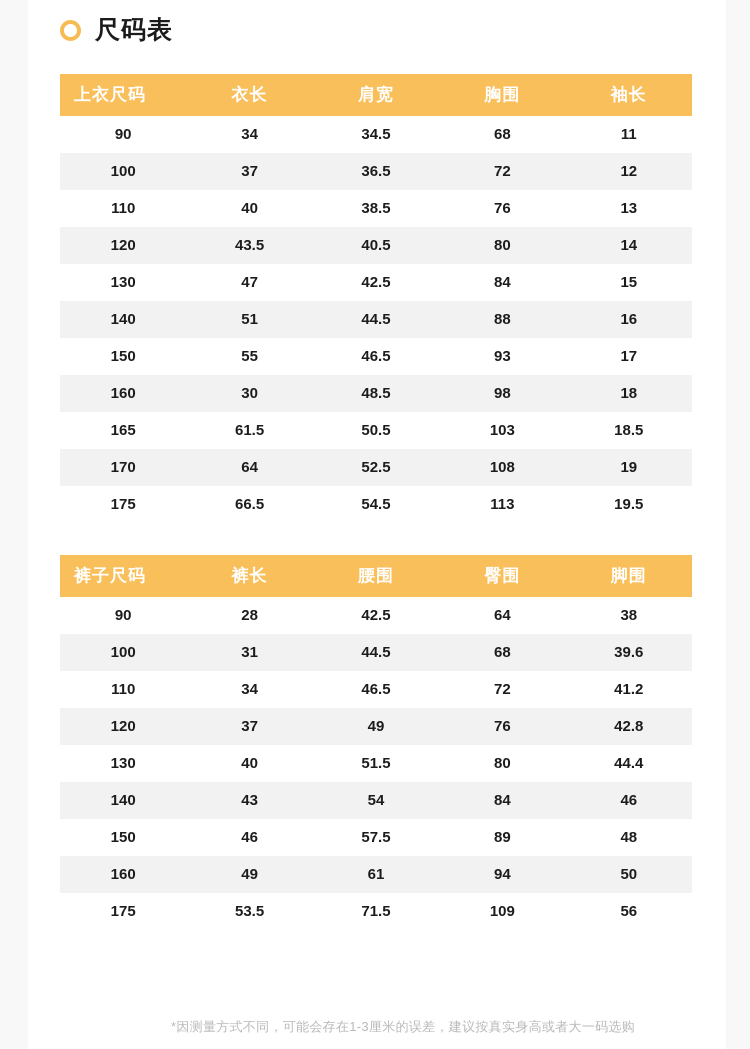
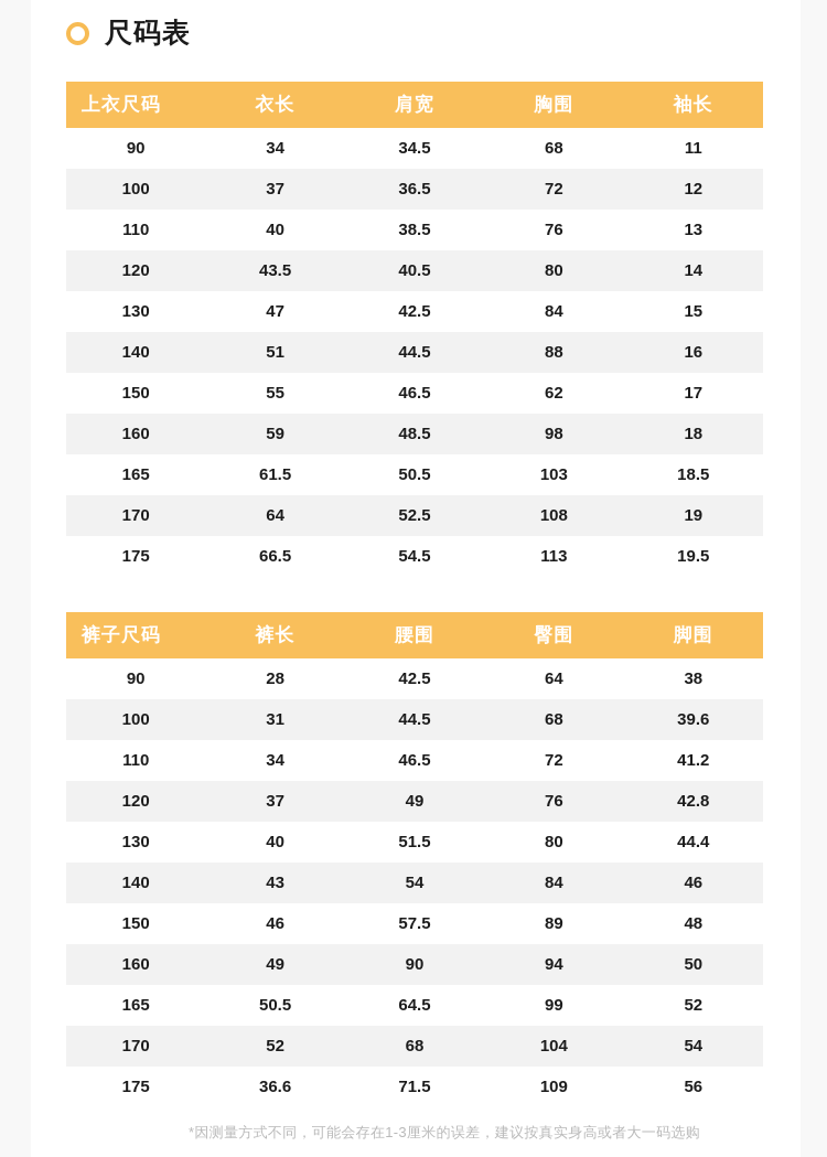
  尺码表
  上衣尺码	衣长	肩宽	胸围	袖长
  90	34	34.5	68	11
  100	37	36.5	72	12
  110	40	38.5	76	13
  120	43.5	40.5	80	14
  130	47	42.5	84	15
  140	51	44.5	88	16
- 150	55	46.5	93	17
+ 150	55	46.5	62	17
- 160	30	48.5	98	18
+ 160	59	48.5	98	18
  165	61.5	50.5	103	18.5
  170	64	52.5	108	19
  175	66.5	54.5	113	19.5
  裤子尺码	裤长	腰围	臀围	脚围
  90	28	42.5	64	38
  100	31	44.5	68	39.6
  110	34	46.5	72	41.2
  120	37	49	76	42.8
  130	40	51.5	80	44.4
  140	43	54	84	46
  150	46	57.5	89	48
- 160	49	61	94	50
+ 160	49	90	94	50
+ 165	50.5	64.5	99	52
+ 170	52	68	104	54
- 175	53.5	71.5	109	56
+ 175	36.6	71.5	109	56
  *因测量方式不同，可能会存在1-3厘米的误差，建议按真实身高或者大一码选购
